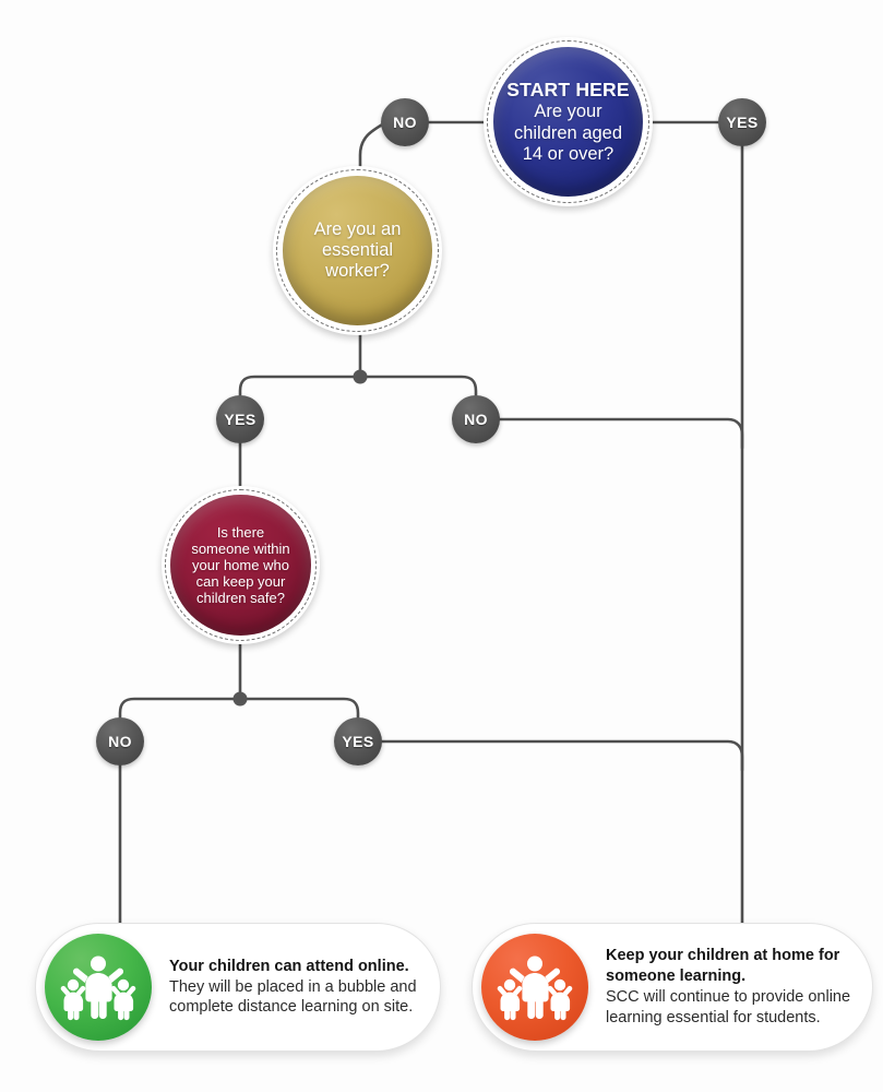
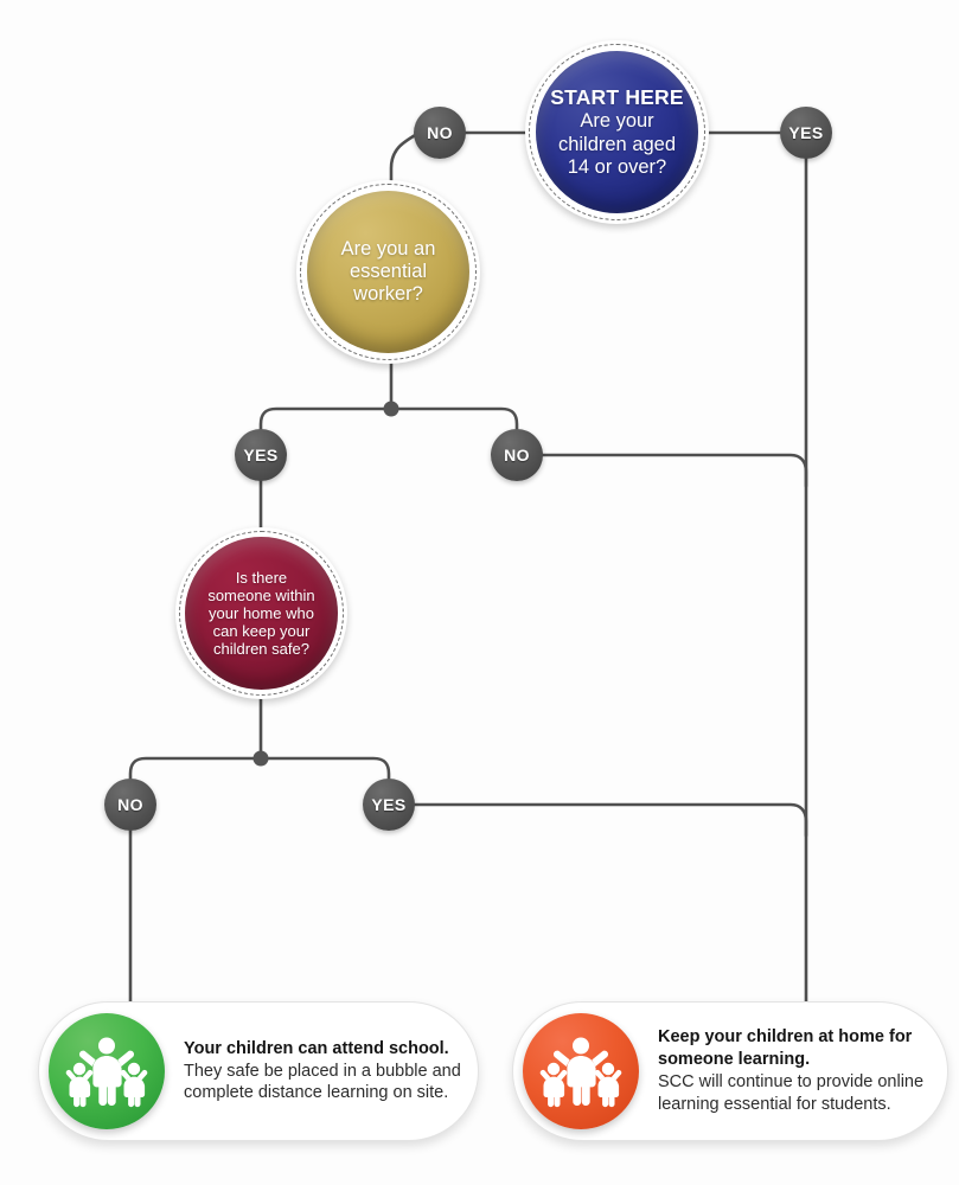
  START HERE
  Are your
  children aged
  14 or over?
  Are you an
  essential
  worker?
  Is there
  someone within
  your home who
  can keep your
  children safe?
  NO
  YES
  YES
  NO
  NO
  YES
- Your children can attend online.
+ Your children can attend school.
- They will be placed in a bubble and complete distance learning on site.
+ They safe be placed in a bubble and complete distance learning on site.
  Keep your children at home for someone learning.
  SCC will continue to provide online learning essential for students.
